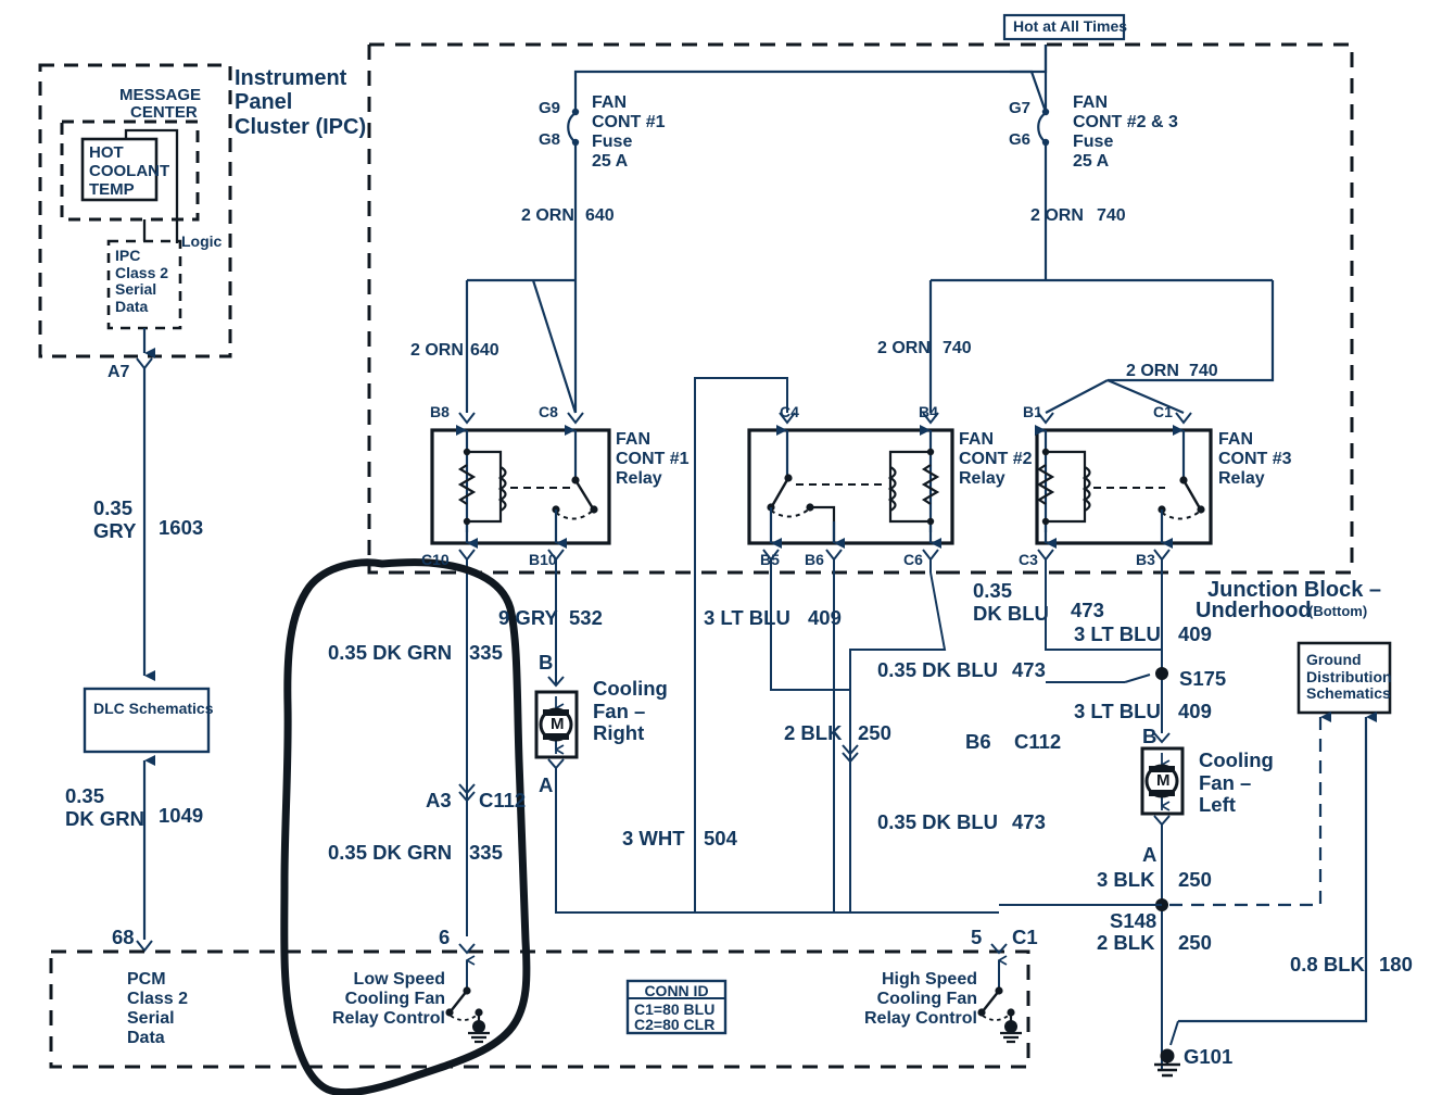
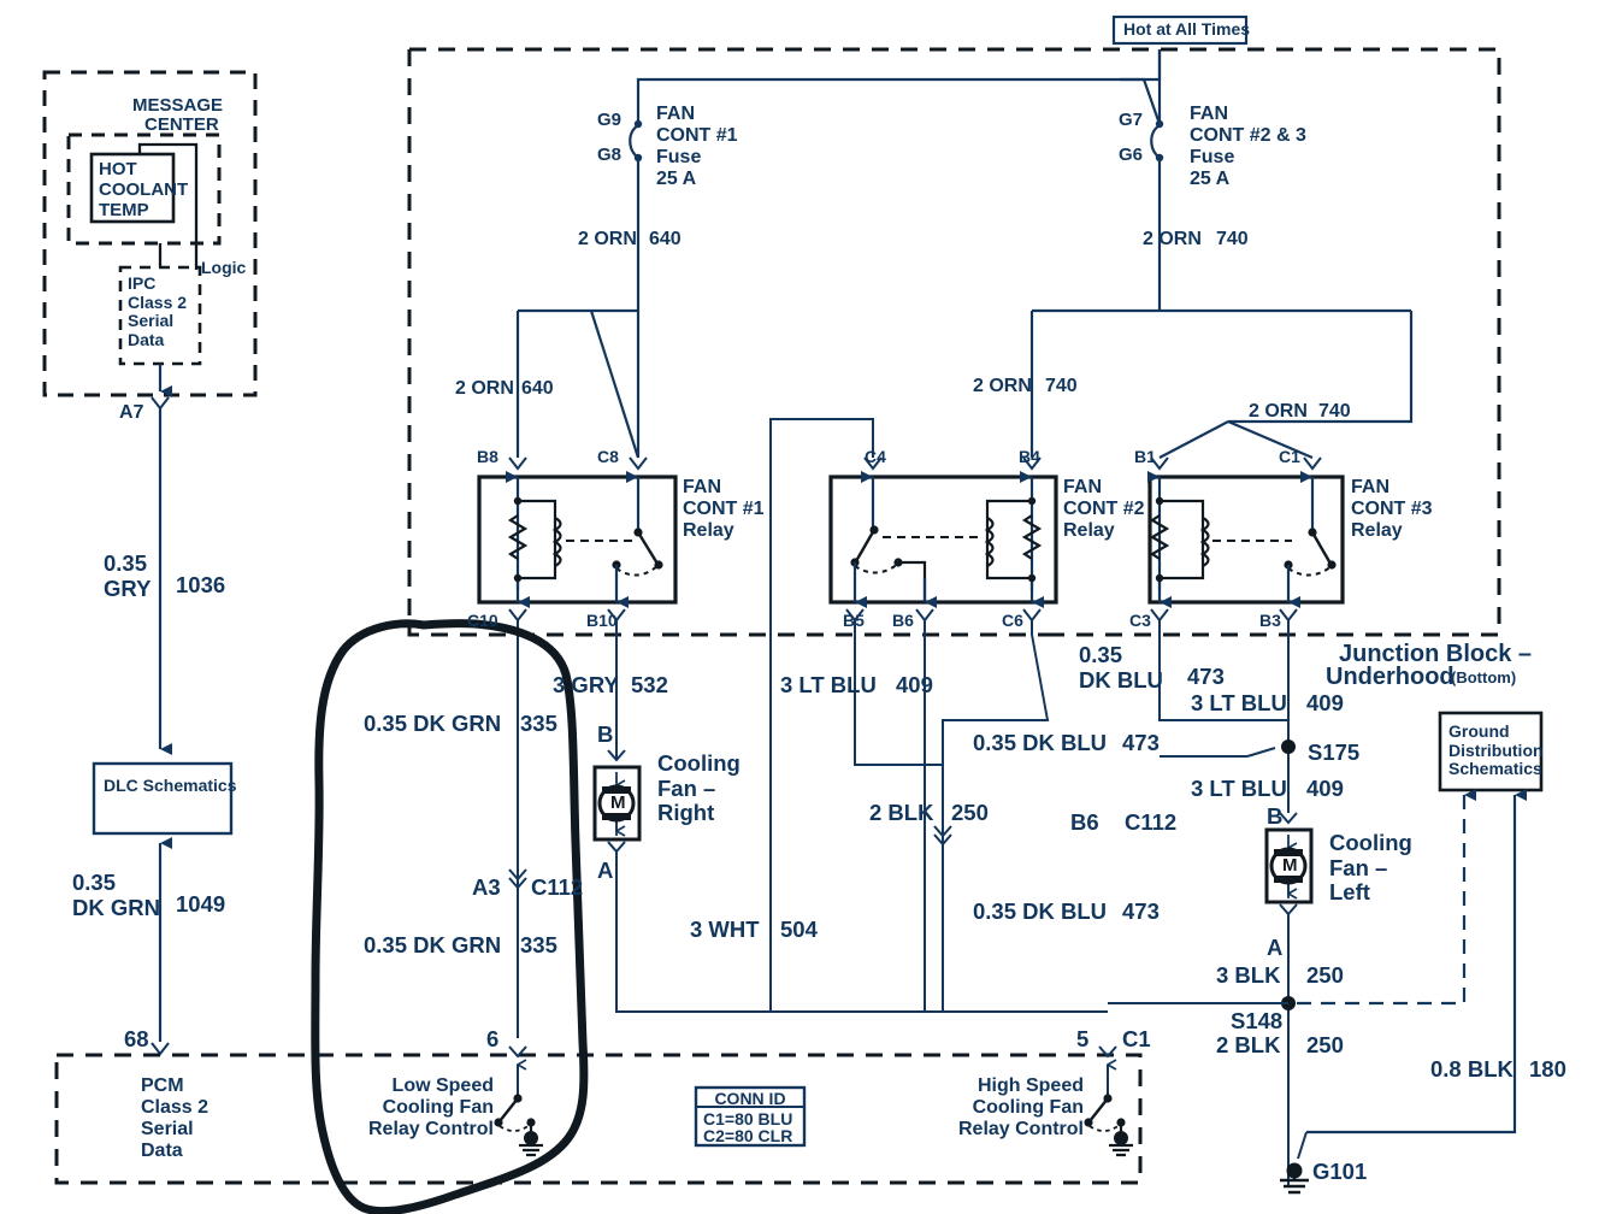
- Instrument
- Panel
- Cluster (IPC)
  MESSAGE
  CENTER
  HOT
  COOLANT
  TEMP
  Logic
  IPC
  Class 2
  Serial
  Data
  A7
  Hot at All Times
  G9
  G8
  FAN
  CONT #1
  Fuse
  25 A
  2 ORN
  640
  G7
  G6
  FAN
  CONT #2 & 3
  Fuse
  25 A
  2 ORN
  740
  2 ORN
  640
  2 ORN
  740
  2 ORN
  740
  B8
  C8
  FAN
  CONT #1
  Relay
  C10
  B10
  C4
  B4
  FAN
  CONT #2
  Relay
  B5
  B6
  C6
  B1
  C1
  FAN
  CONT #3
  Relay
  C3
  B3
  Junction Block –
  Underhood
  (Bottom)
  0.35
  GRY
- 1603
+ 1036
  DLC Schematics
  0.35
  DK GRN
  1049
  0.35 DK GRN
  335
  0.35 DK GRN
  335
  A3
  C112
- 9 GRY
+ 3 GRY
  532
  B
  A
  Cooling
  Fan –
  Right
  3 WHT
  504
  3 LT BLU
  409
  2 BLK
  250
  0.35
  DK BLU
  473
  0.35 DK BLU
  473
  0.35 DK BLU
  473
  B6
  C112
  3 LT BLU
  409
  3 LT BLU
  409
  S175
  B
  A
  Cooling
  Fan –
  Left
  3 BLK
  250
  S148
  2 BLK
  250
  Ground
  Distribution
  Schematics
  0.8 BLK
  180
  G101
  68
  6
  5
  C1
  PCM
  Class 2
  Serial
  Data
  Low Speed
  Cooling Fan
  Relay Control
  High Speed
  Cooling Fan
  Relay Control
  CONN ID
  C1=80 BLU
  C2=80 CLR
  M
  M
